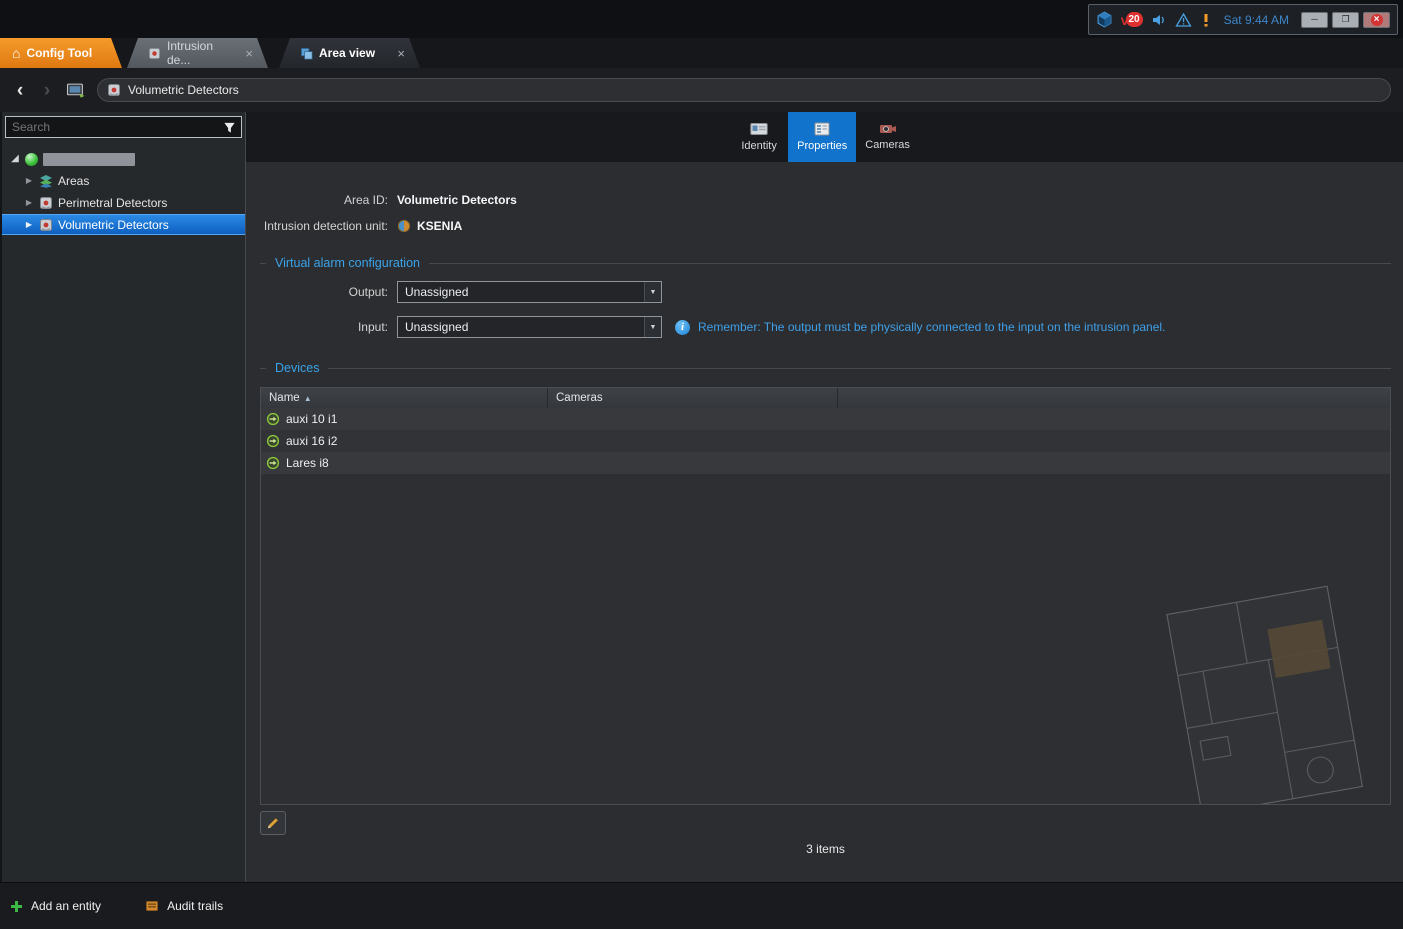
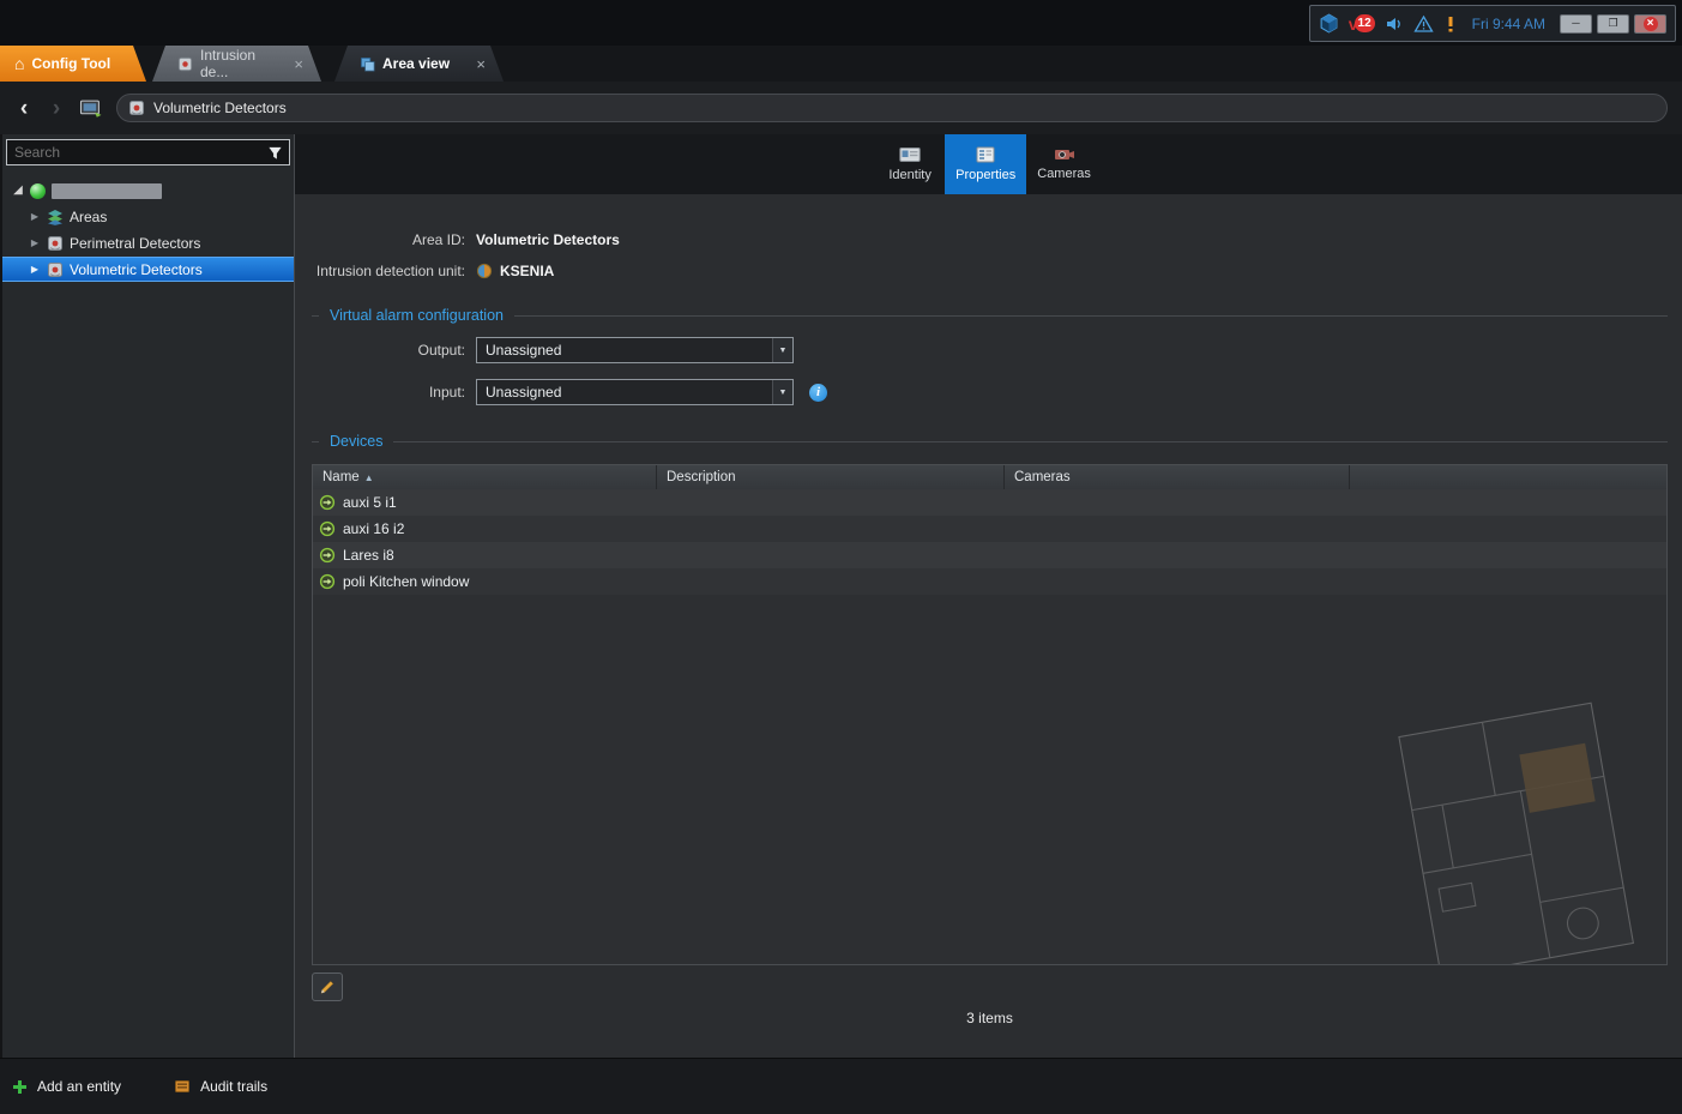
  v
- 20
+ 12
- Sat 9:44 AM
+ Fri 9:44 AM
  ─
  ❐
  ×
  ⌂
  Config Tool
  Intrusion de...
  ×
  Area view
  ×
  ‹
  ›
  Volumetric Detectors
  Search
  ◢
  ▶
  Areas
  ▶
  Perimetral Detectors
  ▶
  Volumetric Detectors
  Identity
  Properties
  Cameras
  Area ID:
  Volumetric Detectors
  Intrusion detection unit:
  KSENIA
  Virtual alarm configuration
  Output:
  Unassigned
  Input:
  Unassigned
  i
- Remember: The output must be physically connected to the input on the intrusion panel.
  Devices
  Name
  ▲
+ Description
  Cameras
- auxi 10 i1
+ auxi 5 i1
  auxi 16 i2
  Lares i8
+ poli Kitchen window
  3 items
  Add an entity
  Audit trails
